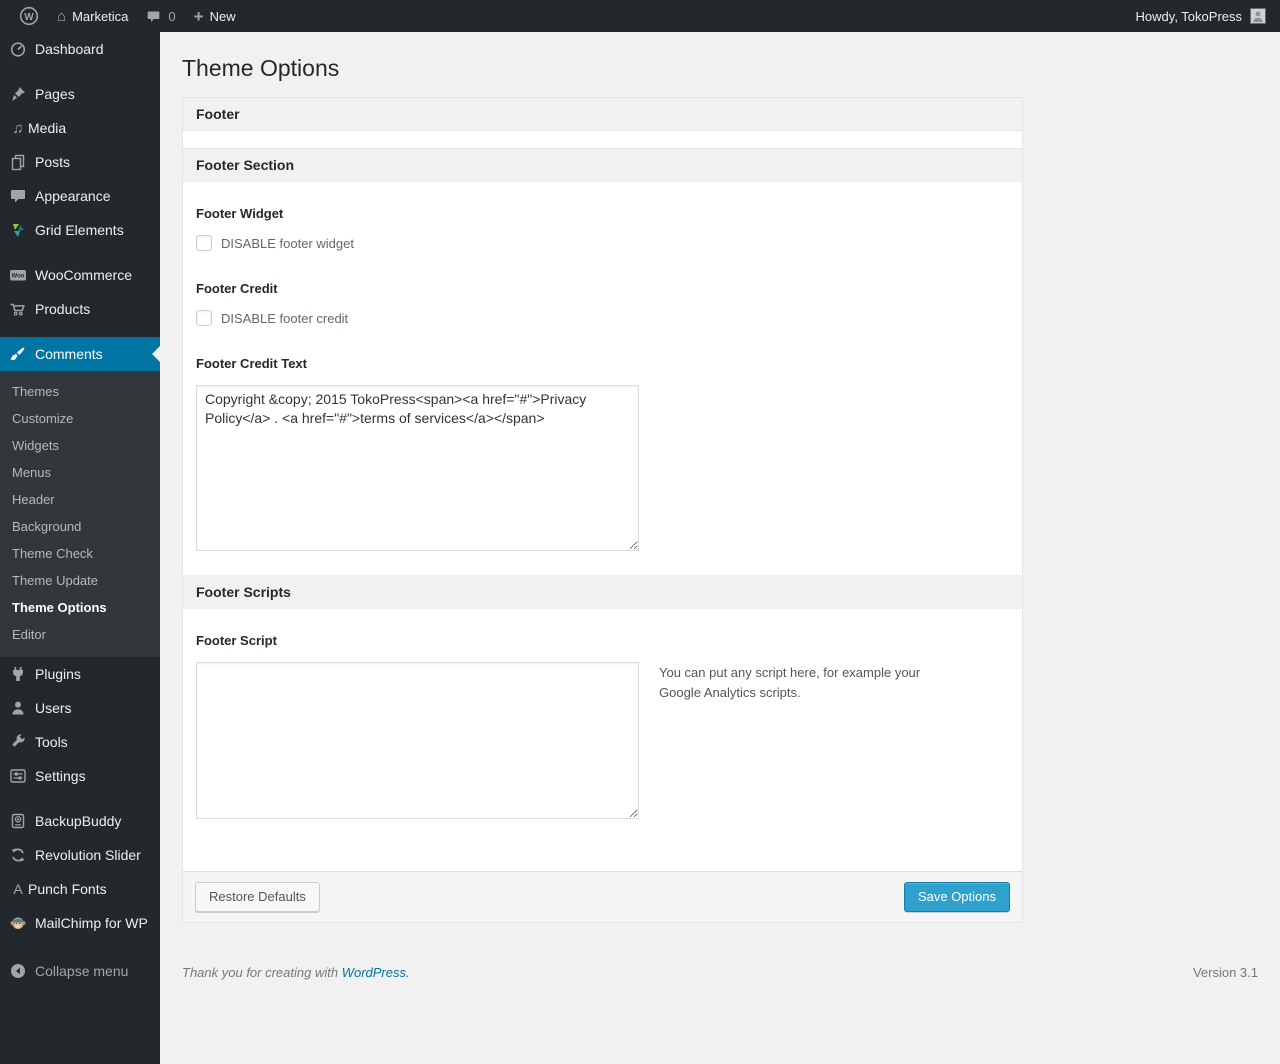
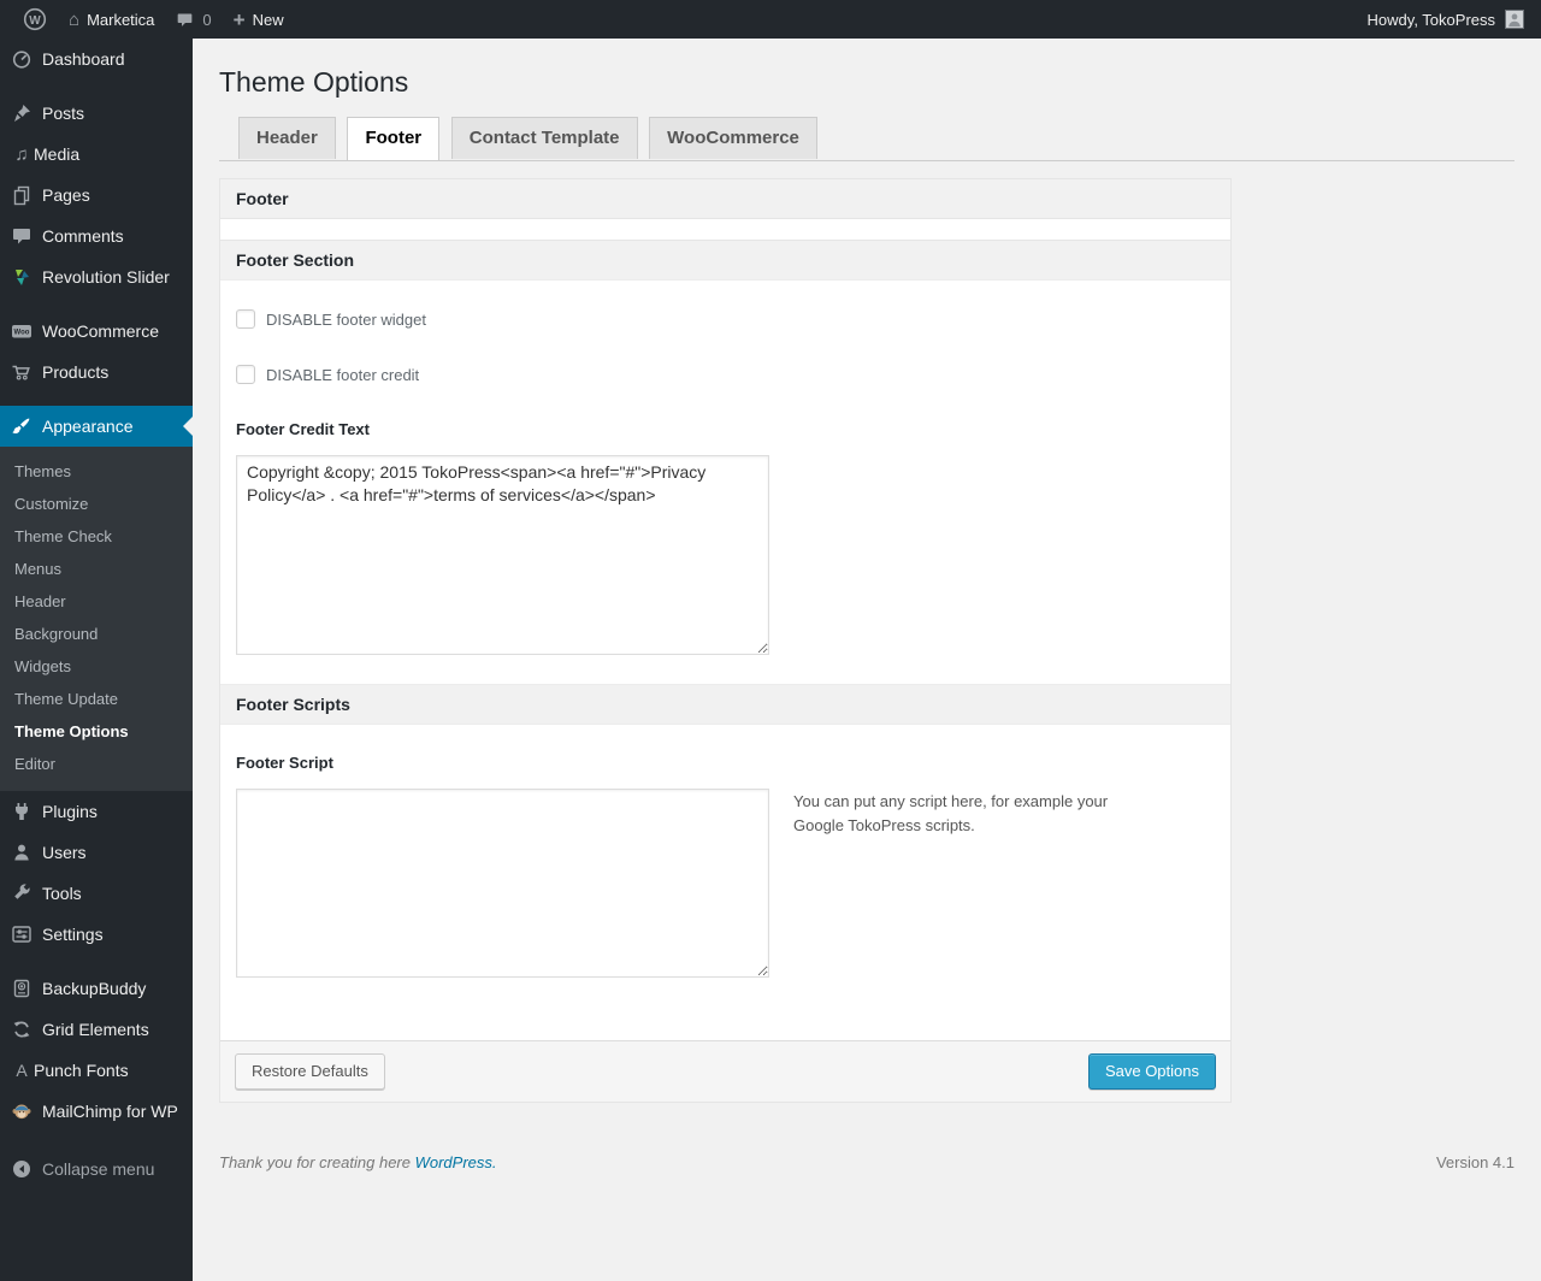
  W
  ⌂
  Marketica
  0
  +
  New
  Howdy, TokoPress
  Dashboard
- Pages
+ Posts
  ♫
  Media
- Posts
+ Pages
- Appearance
+ Comments
- Grid Elements
+ Revolution Slider
  WooCommerce
  Products
- Comments
+ Appearance
  Themes
  Customize
- Widgets
+ Theme Check
  Menus
  Header
  Background
- Theme Check
+ Widgets
  Theme Update
  Theme Options
  Editor
  Plugins
  Users
  Tools
  Settings
  BackupBuddy
- Revolution Slider
+ Grid Elements
  A
  Punch Fonts
  MailChimp for WP
  Collapse menu
  Theme Options
+ Header Footer Contact Template WooCommerce
  Footer
  Footer Section
- Footer Widget
  DISABLE footer widget
- Footer Credit
  DISABLE footer credit
  Footer Credit Text
  Footer Scripts
  Footer Script
- You can put any script here, for example your Google Analytics scripts.
+ You can put any script here, for example your Google TokoPress scripts.
  Restore Defaults
  Save Options
- Thank you for creating with WordPress.
+ Thank you for creating here WordPress.
- Version 3.1
+ Version 4.1
